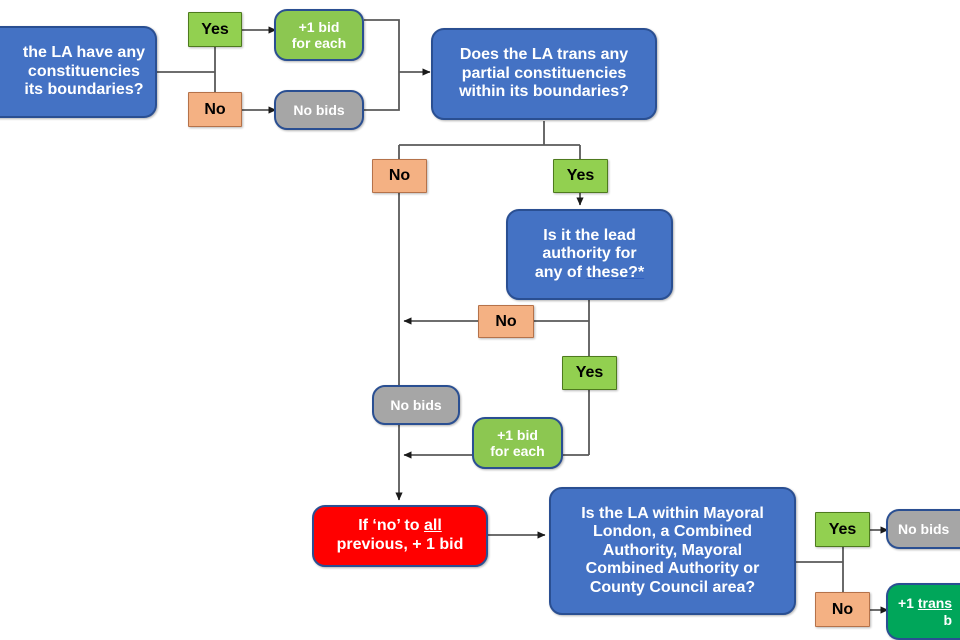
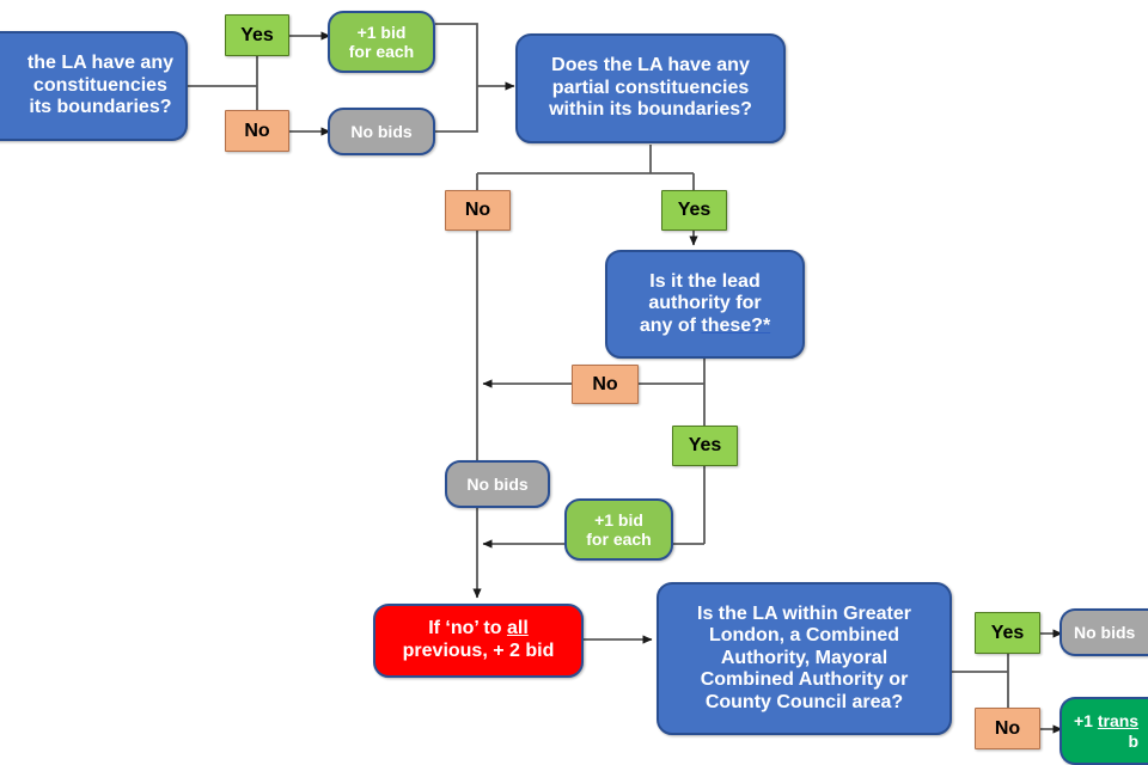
  the LA have any
  constituencies
  its boundaries?
  Yes
  No
  +1 bid
  for each
  No bids
- Does the LA trans any
+ Does the LA have any
  partial constituencies
  within its boundaries?
  No
  Yes
  Is it the lead
  authority for
  any of these?*
  No
  Yes
  No bids
  +1 bid
  for each
  If ‘no’ to all
- previous, + 1 bid
+ previous, + 2 bid
- Is the LA within Mayoral
+ Is the LA within Greater
  London, a Combined
  Authority, Mayoral
  Combined Authority or
  County Council area?
  Yes
  No
  No bids
  +1 trans
  b
